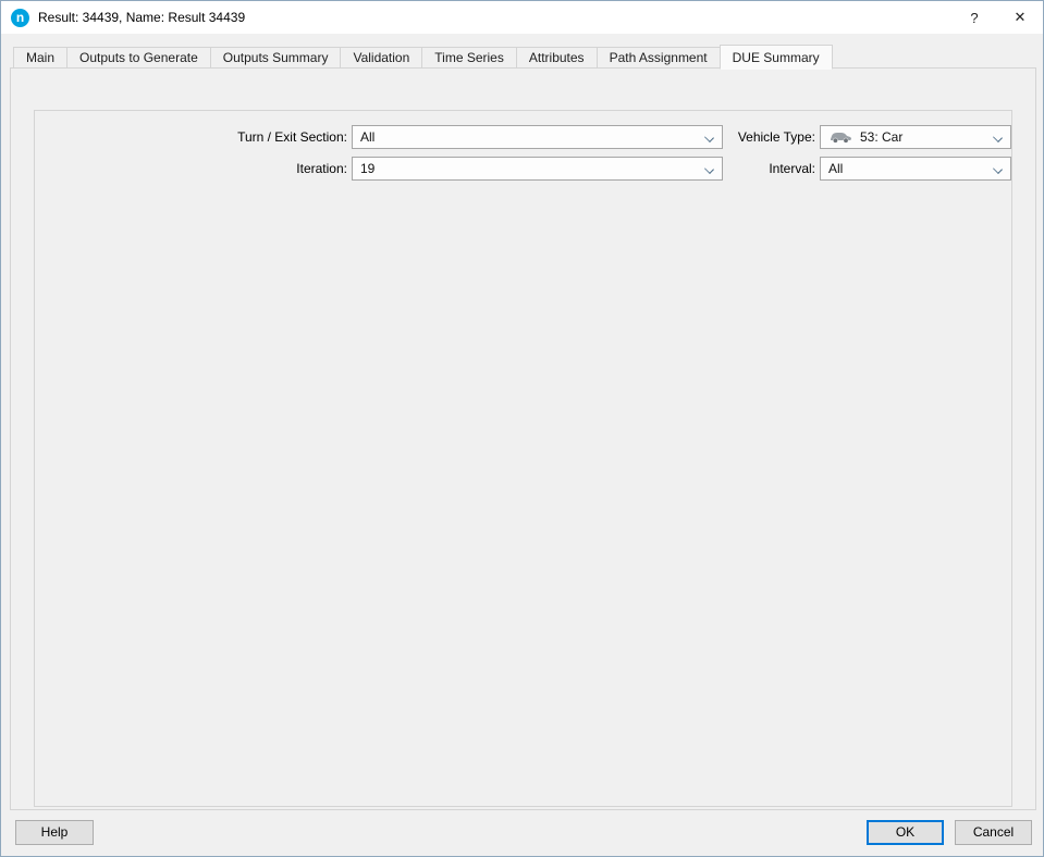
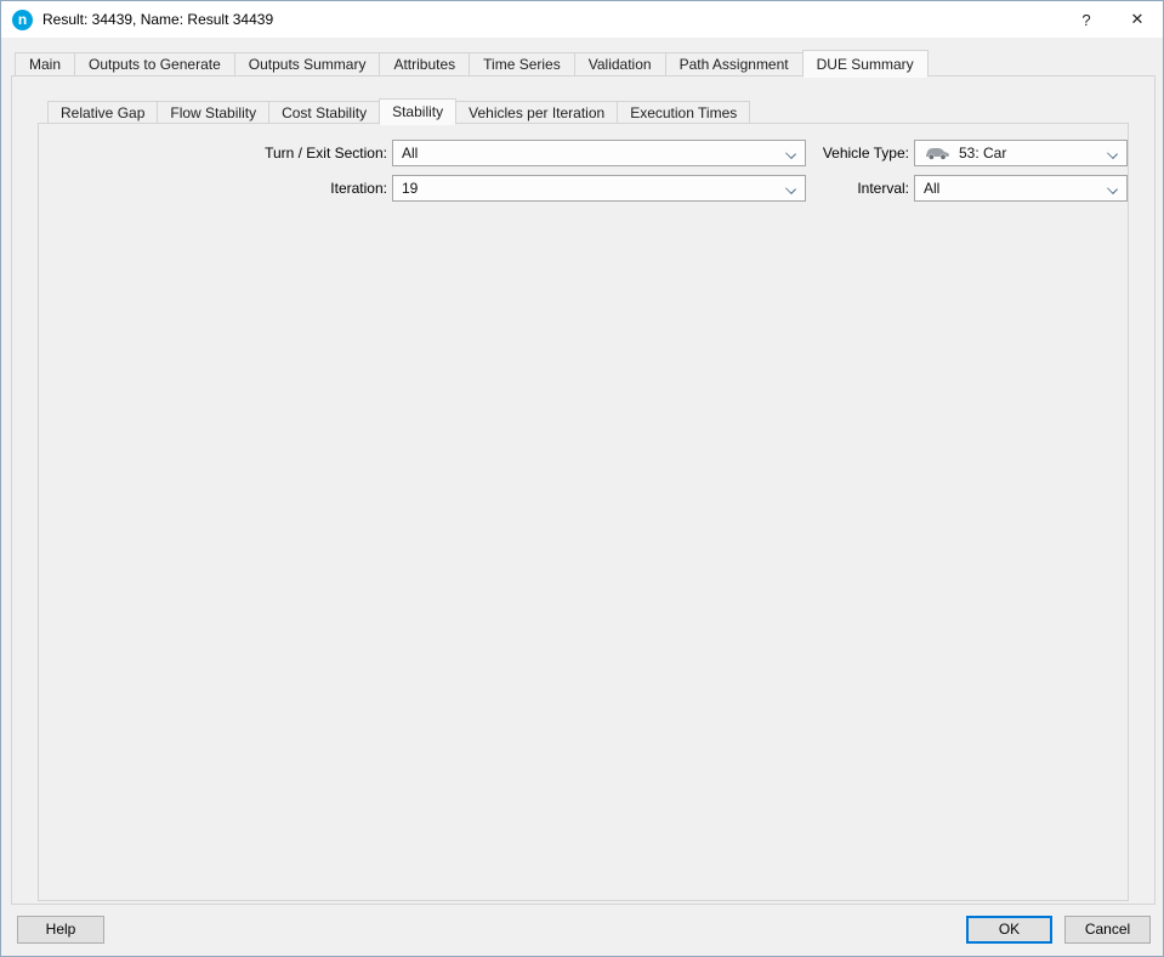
  n
  Result: 34439, Name: Result 34439
  ?
  ✕
  Main
  Outputs to Generate
  Outputs Summary
- Validation
+ Attributes
  Time Series
- Attributes
+ Validation
  Path Assignment
  DUE Summary
+ Relative Gap
+ Flow Stability
+ Cost Stability
+ Stability
+ Vehicles per Iteration
+ Execution Times
  Turn / Exit Section:
  All
  Vehicle Type:
  53: Car
  Iteration:
  19
  Interval:
  All
  Help
  OK
  Cancel
